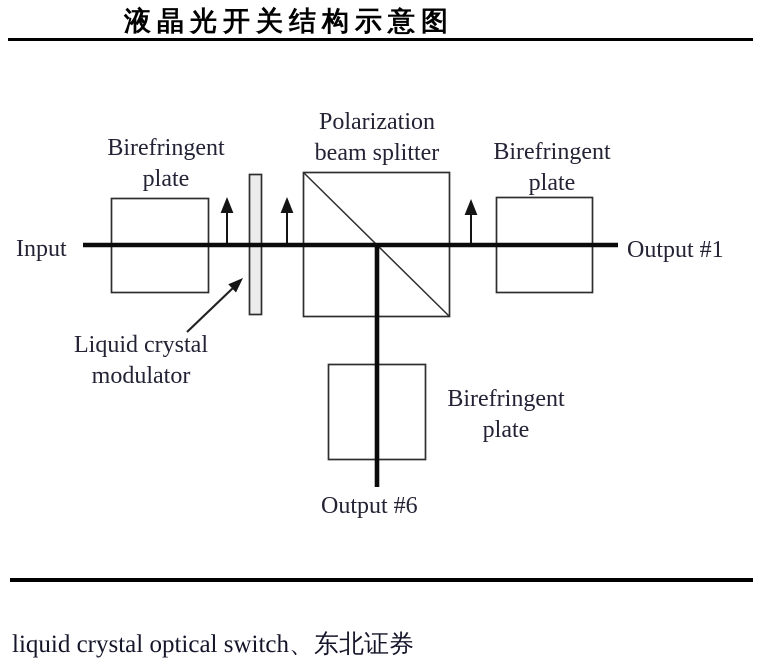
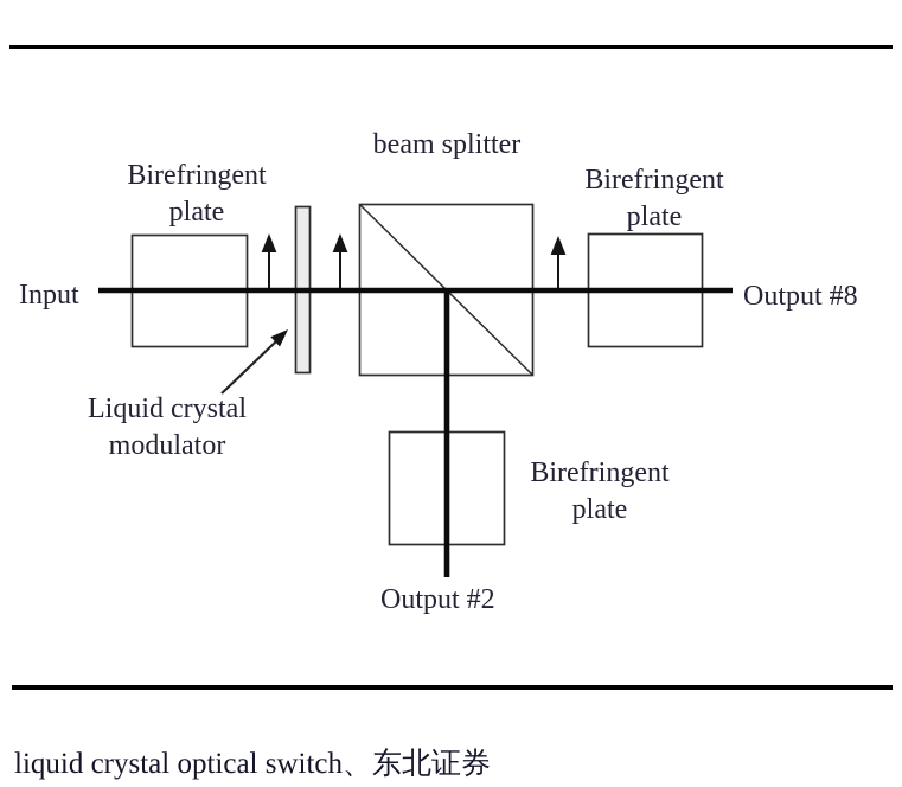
- 液晶光开关结构示意图
  Birefringent
  plate
- Polarization
  beam splitter
  Birefringent
  plate
  Input
- Output #1
+ Output #8
  Liquid crystal
  modulator
  Birefringent
  plate
- Output #6
+ Output #2
  liquid crystal optical switch、东北证券
